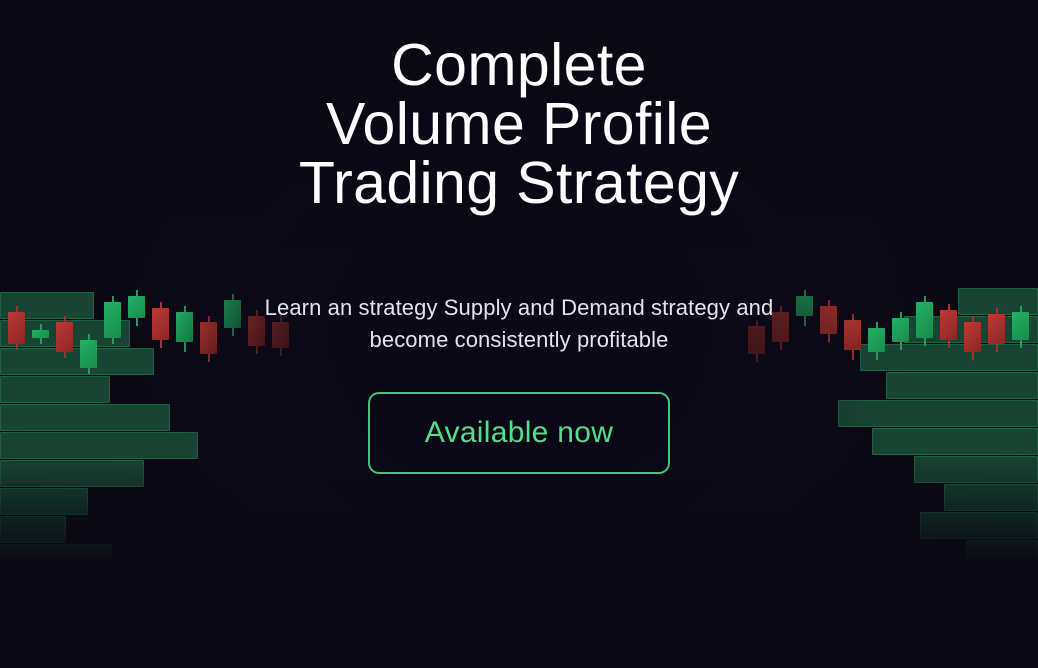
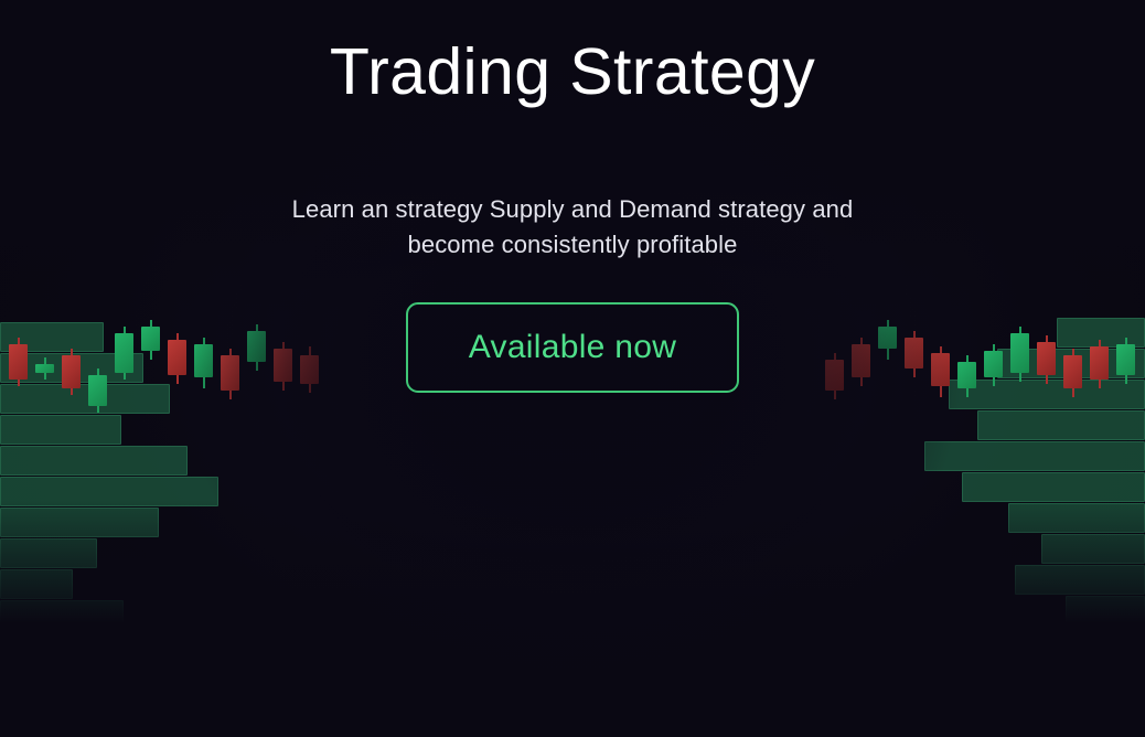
- Complete
- Volume Profile
  Trading Strategy
  Learn an strategy Supply and Demand strategy and
  become consistently profitable
  Available now
